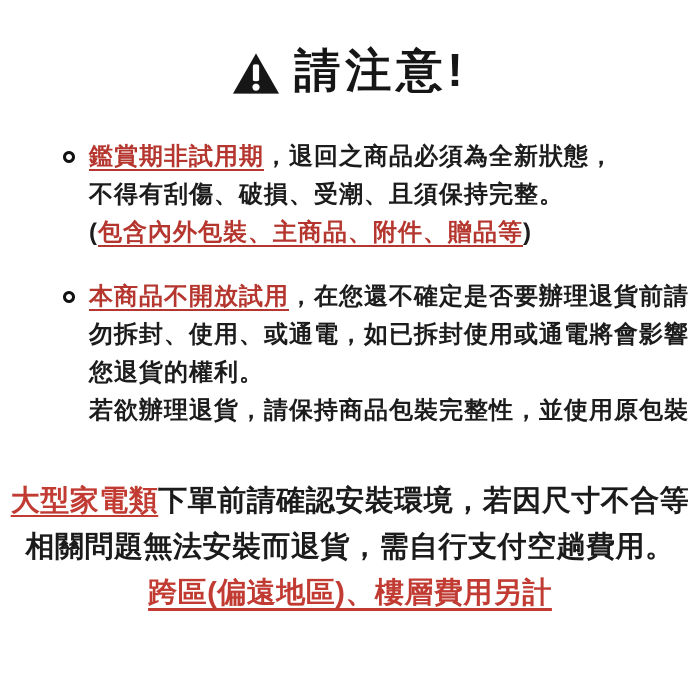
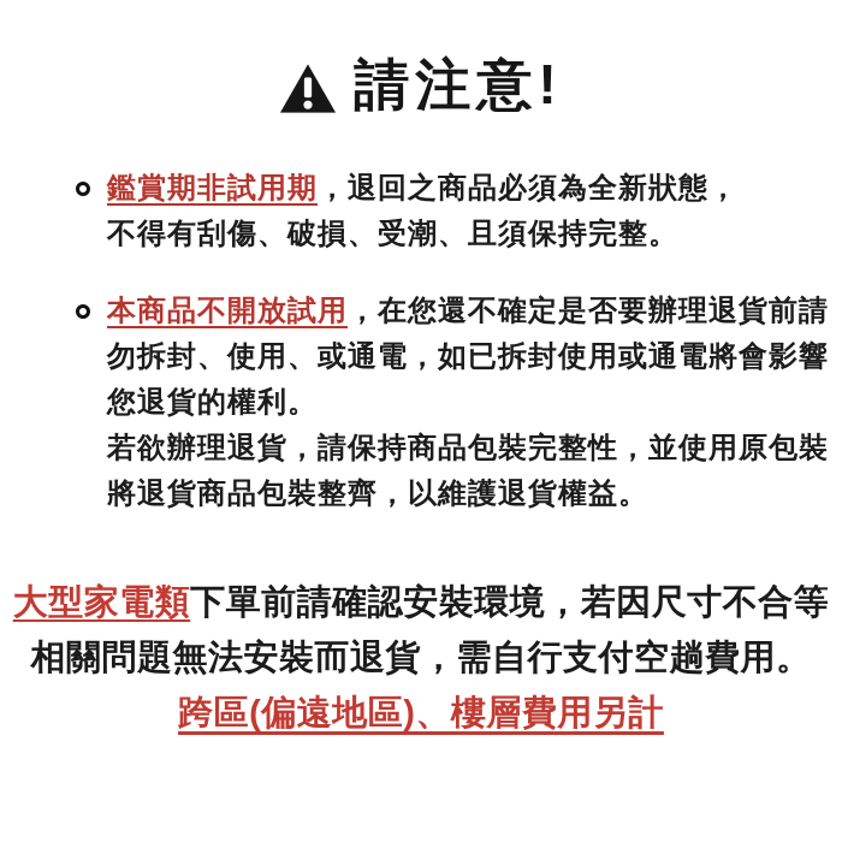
  請注意!
  鑑賞期非試用期，退回之商品必須為全新狀態，
  不得有刮傷、破損、受潮、且須保持完整。
- (包含內外包裝、主商品、附件、贈品等)
  本商品不開放試用，在您還不確定是否要辦理退貨前請
  勿拆封、使用、或通電，如已拆封使用或通電將會影響
  您退貨的權利。
  若欲辦理退貨，請保持商品包裝完整性，並使用原包裝
+ 將退貨商品包裝整齊，以維護退貨權益。
  大型家電類下單前請確認安裝環境，若因尺寸不合等
  相關問題無法安裝而退貨，需自行支付空趟費用。
  跨區(偏遠地區)、樓層費用另計
